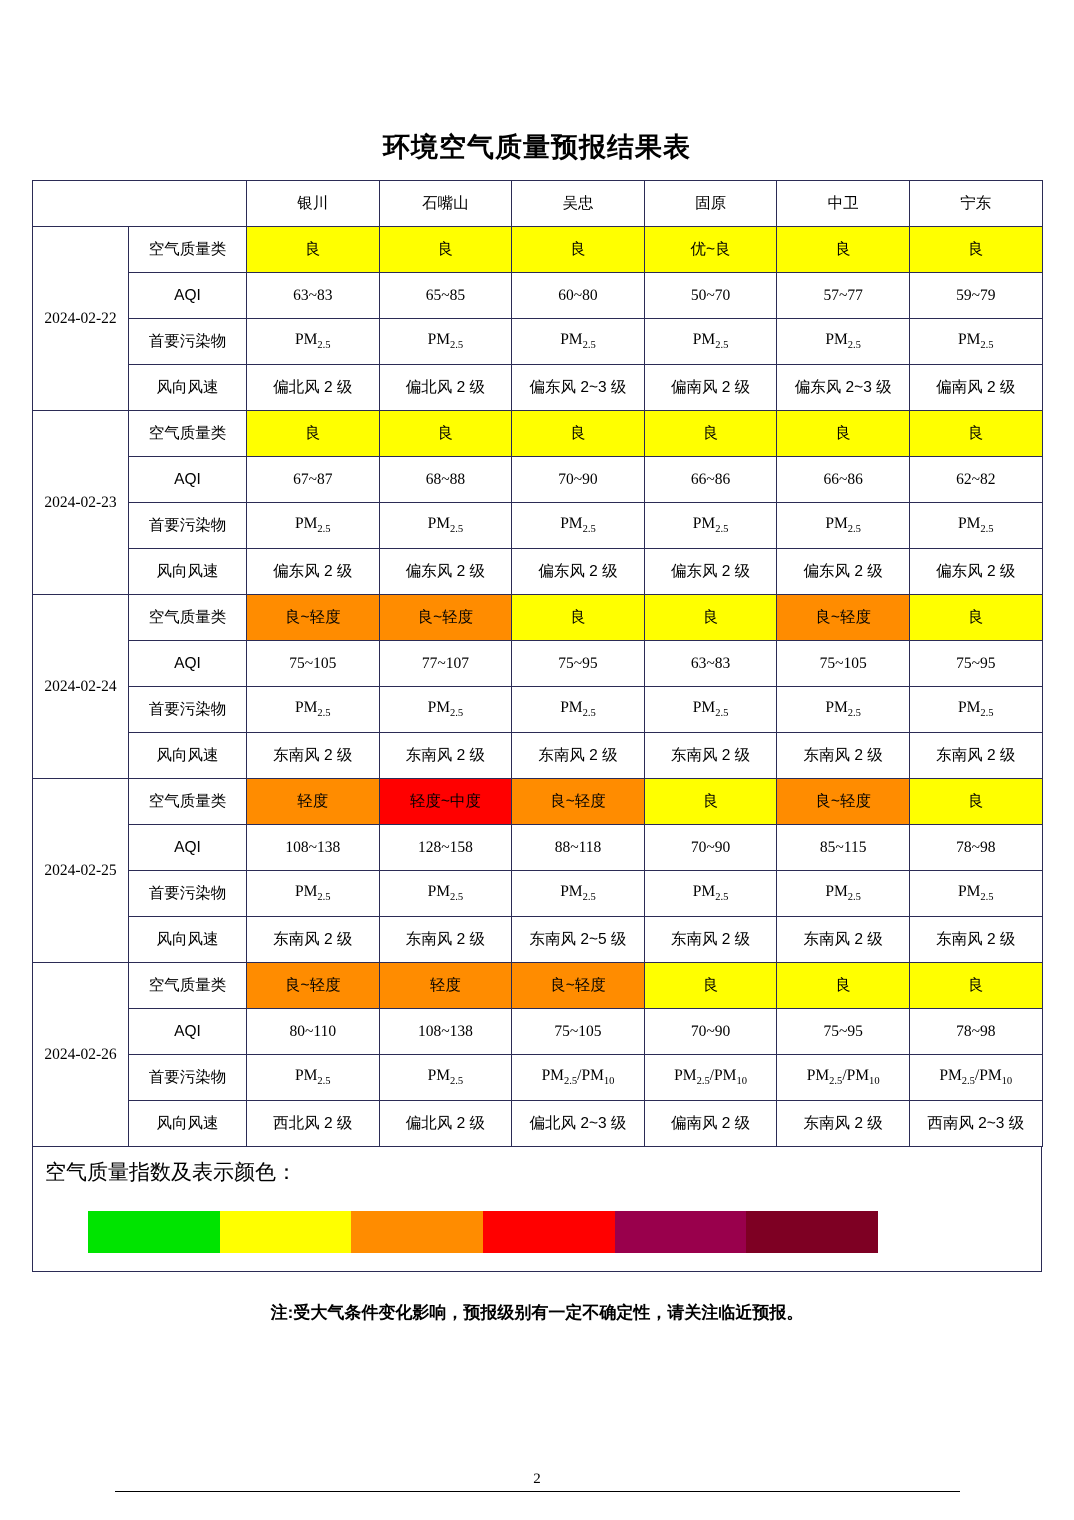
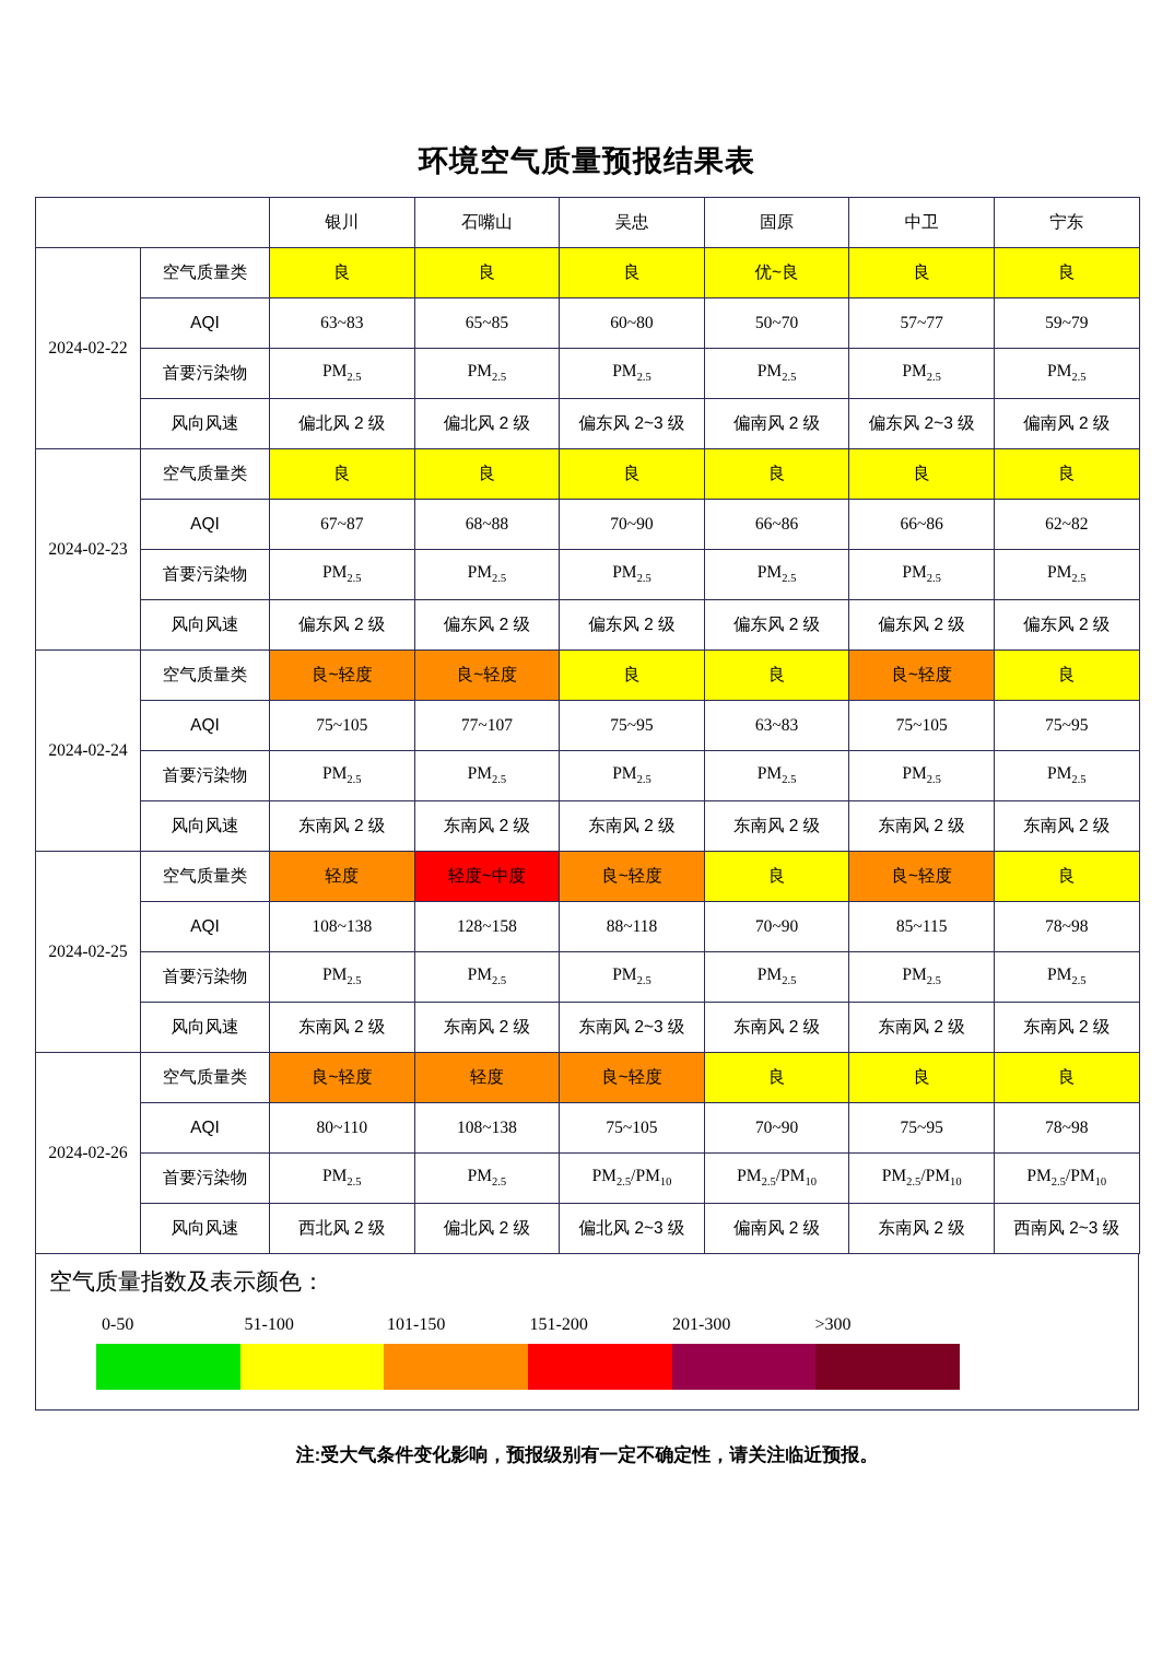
  环境空气质量预报结果表
  	银川	石嘴山	吴忠	固原	中卫	宁东
  2024-02-22	空气质量类	良	良	良	优~良	良	良
  AQI	63~83	65~85	60~80	50~70	57~77	59~79
  首要污染物	PM2.5	PM2.5	PM2.5	PM2.5	PM2.5	PM2.5
  风向风速	偏北风 2 级	偏北风 2 级	偏东风 2~3 级	偏南风 2 级	偏东风 2~3 级	偏南风 2 级
  2024-02-23	空气质量类	良	良	良	良	良	良
  AQI	67~87	68~88	70~90	66~86	66~86	62~82
  首要污染物	PM2.5	PM2.5	PM2.5	PM2.5	PM2.5	PM2.5
  风向风速	偏东风 2 级	偏东风 2 级	偏东风 2 级	偏东风 2 级	偏东风 2 级	偏东风 2 级
  2024-02-24	空气质量类	良~轻度	良~轻度	良	良	良~轻度	良
  AQI	75~105	77~107	75~95	63~83	75~105	75~95
  首要污染物	PM2.5	PM2.5	PM2.5	PM2.5	PM2.5	PM2.5
  风向风速	东南风 2 级	东南风 2 级	东南风 2 级	东南风 2 级	东南风 2 级	东南风 2 级
  2024-02-25	空气质量类	轻度	轻度~中度	良~轻度	良	良~轻度	良
  AQI	108~138	128~158	88~118	70~90	85~115	78~98
  首要污染物	PM2.5	PM2.5	PM2.5	PM2.5	PM2.5	PM2.5
- 风向风速	东南风 2 级	东南风 2 级	东南风 2~5 级	东南风 2 级	东南风 2 级	东南风 2 级
+ 风向风速	东南风 2 级	东南风 2 级	东南风 2~3 级	东南风 2 级	东南风 2 级	东南风 2 级
  2024-02-26	空气质量类	良~轻度	轻度	良~轻度	良	良	良
  AQI	80~110	108~138	75~105	70~90	75~95	78~98
  首要污染物	PM2.5	PM2.5	PM2.5/PM10	PM2.5/PM10	PM2.5/PM10	PM2.5/PM10
  风向风速	西北风 2 级	偏北风 2 级	偏北风 2~3 级	偏南风 2 级	东南风 2 级	西南风 2~3 级
  空气质量指数及表示颜色：
+ 0-50
+ 51-100
+ 101-150
+ 151-200
+ 201-300
+ >300
  注:受大气条件变化影响，预报级别有一定不确定性，请关注临近预报。
- 2
